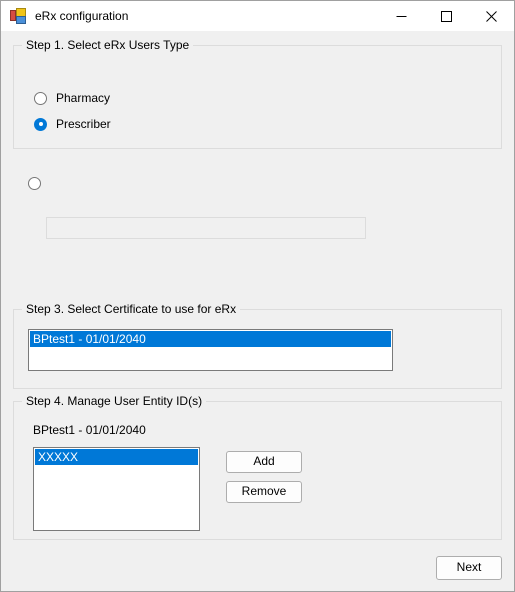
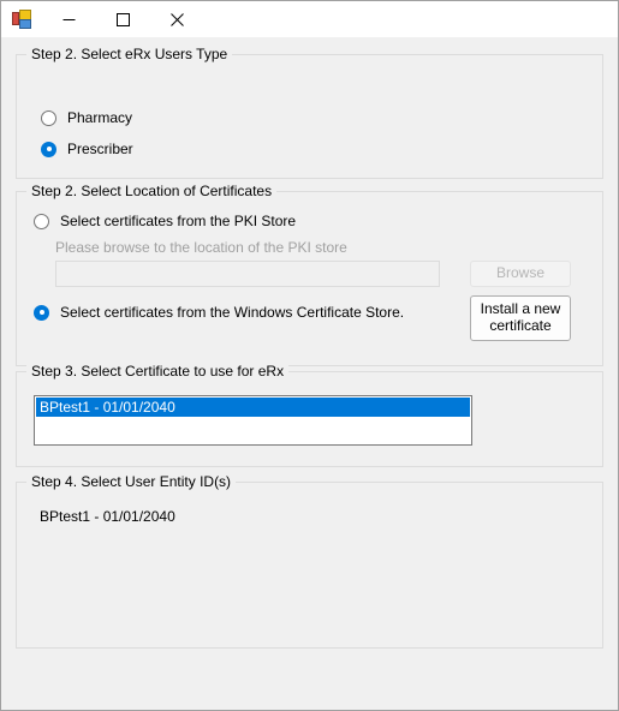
- eRx configuration
- Step 1. Select eRx Users Type
+ Step 2. Select eRx Users Type
  Pharmacy
  Prescriber
+ Step 2. Select Location of Certificates
+ Select certificates from the PKI Store
+ Please browse to the location of the PKI store
+ Browse
+ Select certificates from the Windows Certificate Store.
+ Install a new
+ certificate
  Step 3. Select Certificate to use for eRx
  BPtest1 - 01/01/2040
- Step 4. Manage User Entity ID(s)
+ Step 4. Select User Entity ID(s)
  BPtest1 - 01/01/2040
- XXXXX
- Add
- Remove
- Next
